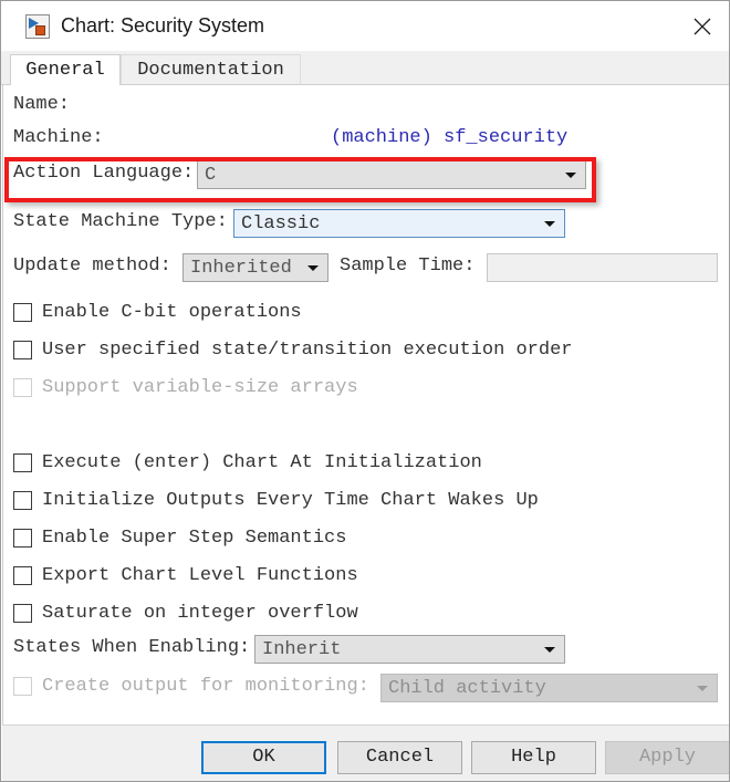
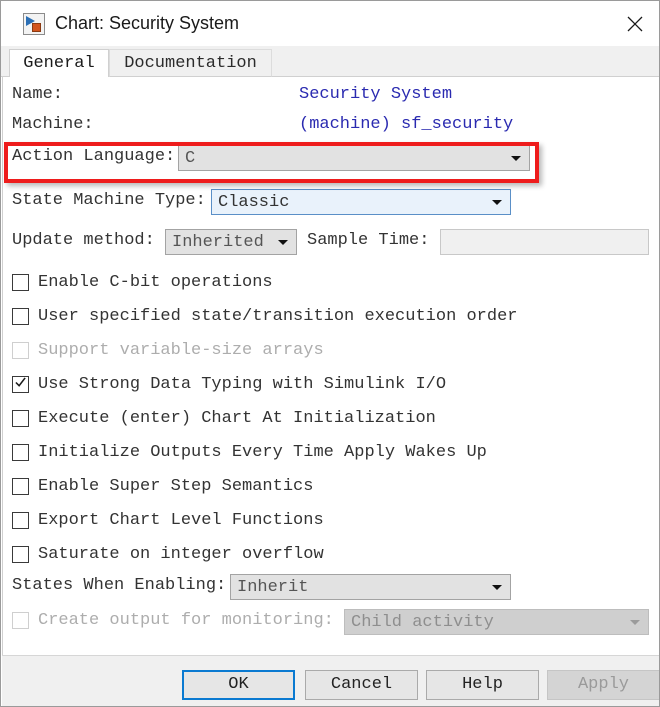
  Chart: Security System
  General
  Documentation
  Name:
+ Security System
  Machine:
  (machine) sf_security
  Action Language:
  C
  State Machine Type:
  Classic
  Update method:
  Inherited
  Sample Time:
  Enable C-bit operations
  User specified state/transition execution order
  Support variable-size arrays
+ Use Strong Data Typing with Simulink I/O
  Execute (enter) Chart At Initialization
- Initialize Outputs Every Time Chart Wakes Up
+ Initialize Outputs Every Time Apply Wakes Up
  Enable Super Step Semantics
  Export Chart Level Functions
  Saturate on integer overflow
  States When Enabling:
  Inherit
  Create output for monitoring:
  Child activity
  OK
  Cancel
  Help
  Apply
